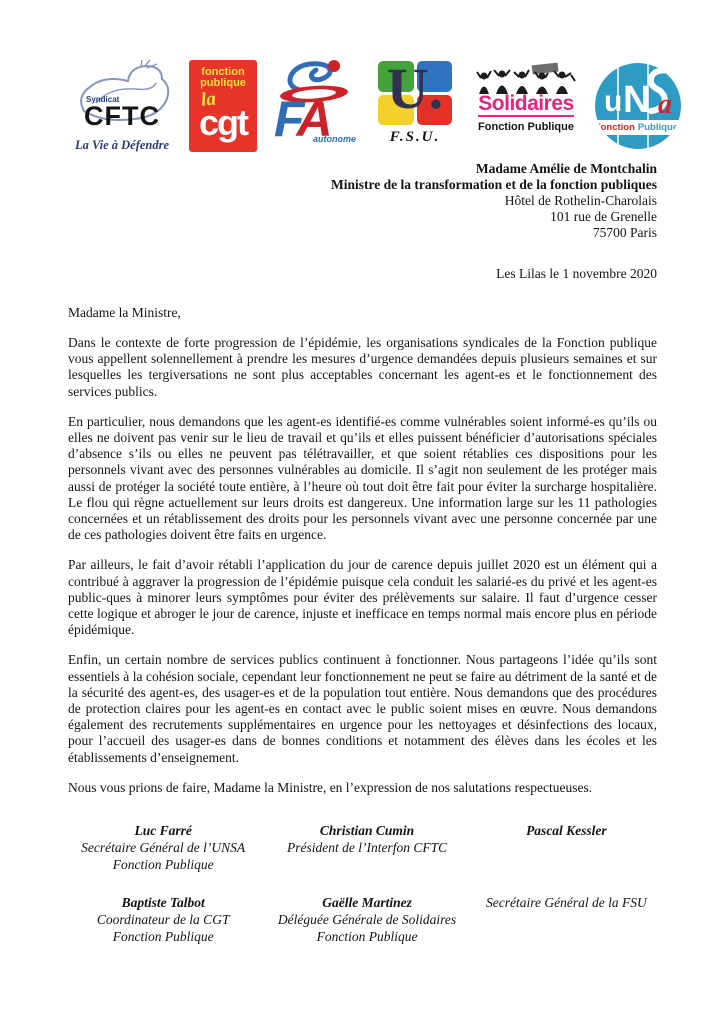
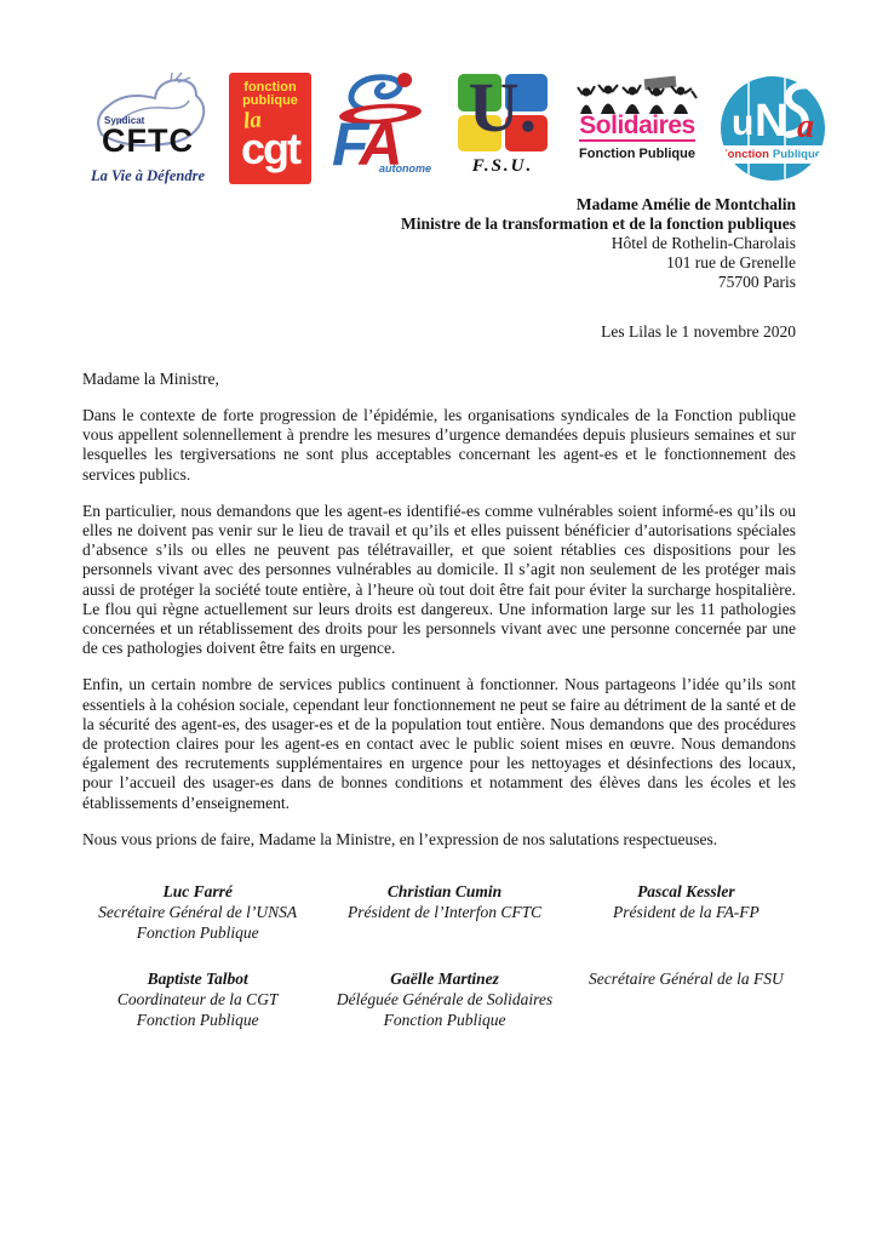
  Syndicat
  CFTC
  La Vie à Défendre
  fonction publique
  cgt
  FA
  autonome
  U.
  F.S.U.
  Solidaires
  Fonction Publique
  u
  N
  a
  Fonction
  Publique)
  Madame Amélie de Montchalin
  Ministre de la transformation et de la fonction publiques
  Hôtel de Rothelin-Charolais
  101 rue de Grenelle
  75700 Paris
  Les Lilas le 1 novembre 2020
  Madame la Ministre,
  Dans le contexte de forte progression de l’épidémie, les organisations syndicales de la Fonction publique vous appellent solennellement à prendre les mesures d’urgence demandées depuis plusieurs semaines et sur lesquelles les tergiversations ne sont plus acceptables concernant les agent-es et le fonctionnement des services publics.
  En particulier, nous demandons que les agent-es identifié-es comme vulnérables soient informé-es qu’ils ou elles ne doivent pas venir sur le lieu de travail et qu’ils et elles puissent bénéficier d’autorisations spéciales d’absence s’ils ou elles ne peuvent pas télétravailler, et que soient rétablies ces dispositions pour les personnels vivant avec des personnes vulnérables au domicile. Il s’agit non seulement de les protéger mais aussi de protéger la société toute entière, à l’heure où tout doit être fait pour éviter la surcharge hospitalière. Le flou qui règne actuellement sur leurs droits est dangereux. Une information large sur les 11 pathologies concernées et un rétablissement des droits pour les personnels vivant avec une personne concernée par une de ces pathologies doivent être faits en urgence.
- Par ailleurs, le fait d’avoir rétabli l’application du jour de carence depuis juillet 2020 est un élément qui a contribué à aggraver la progression de l’épidémie puisque cela conduit les salarié-es du privé et les agent-es public-ques à minorer leurs symptômes pour éviter des prélèvements sur salaire. Il faut d’urgence cesser cette logique et abroger le jour de carence, injuste et inefficace en temps normal mais encore plus en période épidémique.
  Enfin, un certain nombre de services publics continuent à fonctionner. Nous partageons l’idée qu’ils sont essentiels à la cohésion sociale, cependant leur fonctionnement ne peut se faire au détriment de la santé et de la sécurité des agent-es, des usager-es et de la population tout entière. Nous demandons que des procédures de protection claires pour les agent-es en contact avec le public soient mises en œuvre. Nous demandons également des recrutements supplémentaires en urgence pour les nettoyages et désinfections des locaux, pour l’accueil des usager-es dans de bonnes conditions et notamment des élèves dans les écoles et les établissements d’enseignement.
  Nous vous prions de faire, Madame la Ministre, en l’expression de nos salutations respectueuses.
  Luc Farré
  Secrétaire Général de l’UNSA
  Fonction Publique
  Christian Cumin
  Président de l’Interfon CFTC
  Pascal Kessler
+ Président de la FA-FP
  Baptiste Talbot
  Coordinateur de la CGT
  Fonction Publique
  Gaëlle Martinez
  Déléguée Générale de Solidaires
  Fonction Publique
  Secrétaire Général de la FSU
